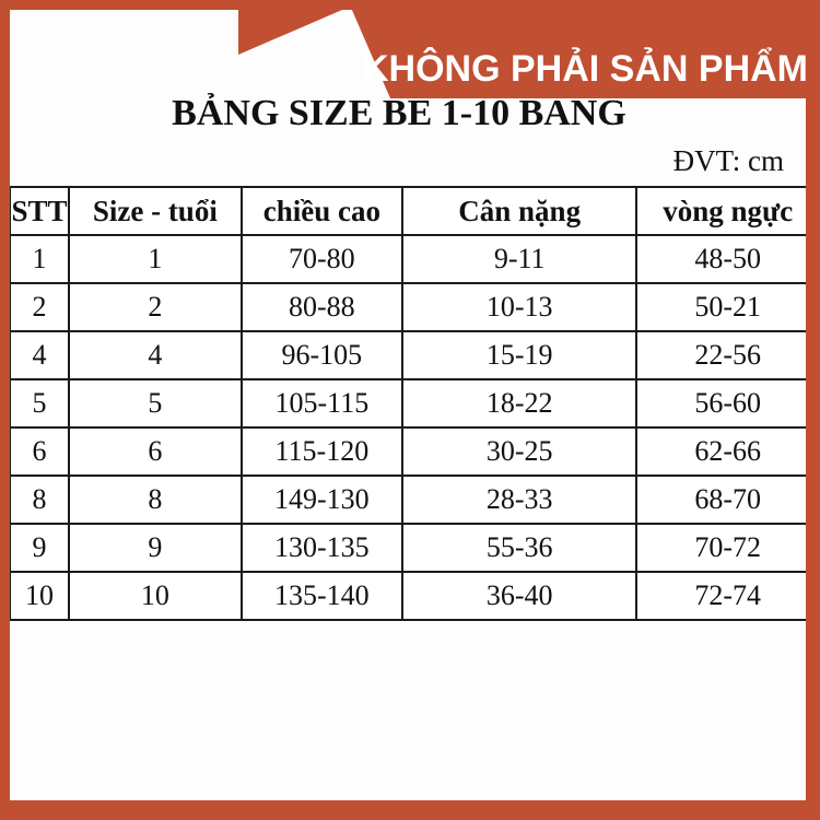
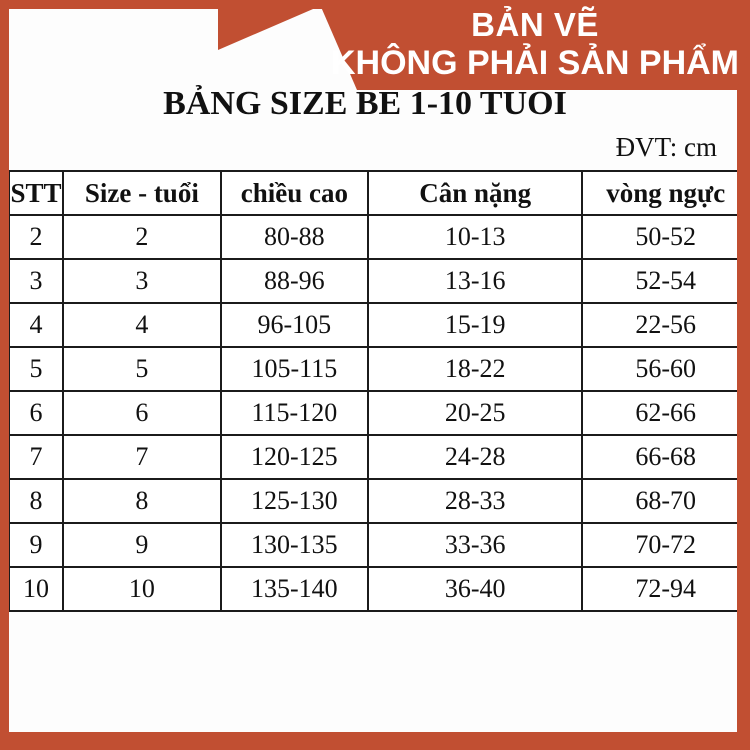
+ BẢN VẼ
  KHÔNG PHẢI SẢN PHẨM
- BẢNG SIZE BÉ 1-10 BẢNG
+ BẢNG SIZE BÉ 1-10 TUỔI
  ĐVT: cm
  STT	Size - tuổi	chiều cao	Cân nặng	vòng ngực
- 1	1	70-80	9-11	48-50
- 2	2	80-88	10-13	50-21
+ 2	2	80-88	10-13	50-52
+ 3	3	88-96	13-16	52-54
  4	4	96-105	15-19	22-56
  5	5	105-115	18-22	56-60
- 6	6	115-120	30-25	62-66
+ 6	6	115-120	20-25	62-66
+ 7	7	120-125	24-28	66-68
- 8	8	149-130	28-33	68-70
+ 8	8	125-130	28-33	68-70
- 9	9	130-135	55-36	70-72
+ 9	9	130-135	33-36	70-72
- 10	10	135-140	36-40	72-74
+ 10	10	135-140	36-40	72-94
